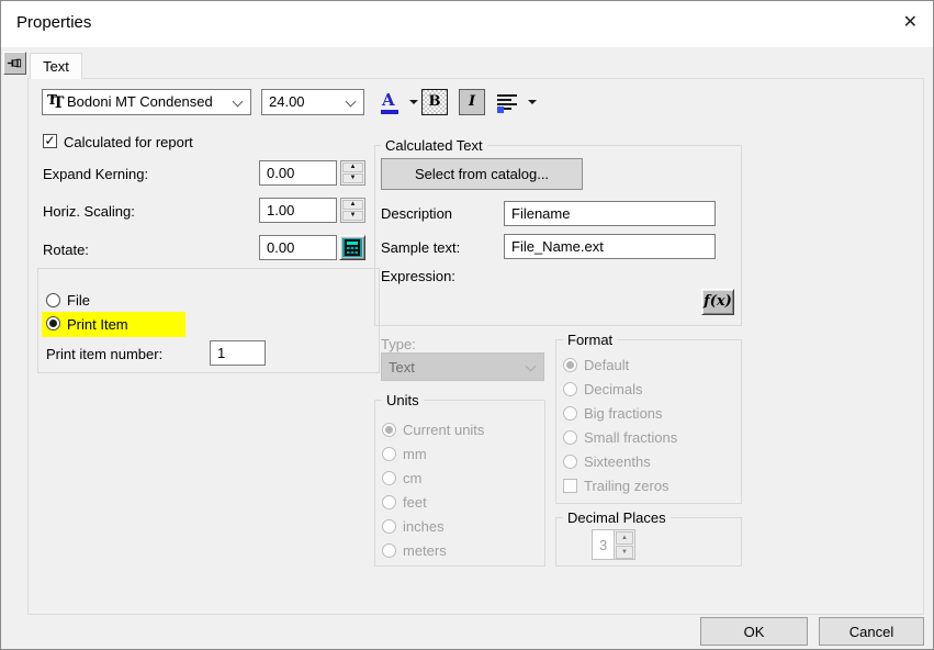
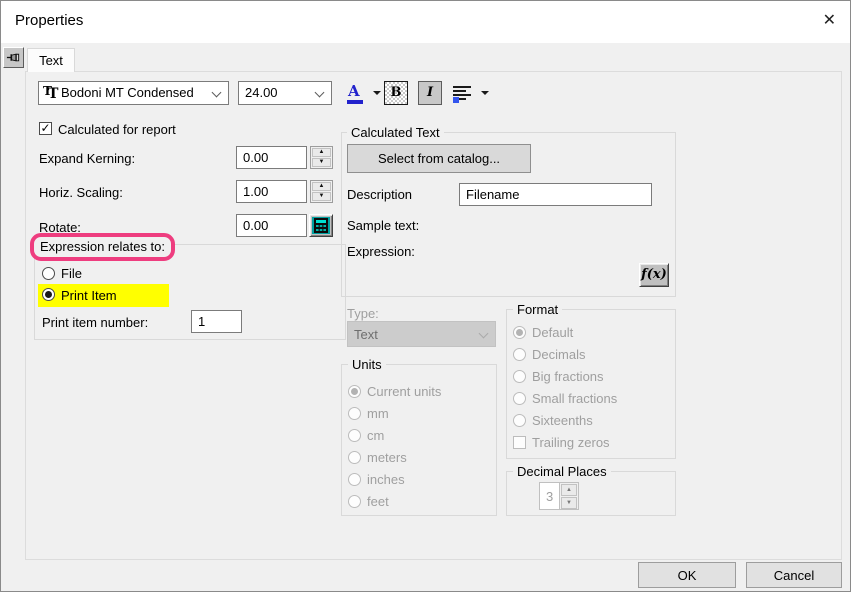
  Properties
  ✕
  Text
  T
  T
  Bodoni MT Condensed
  24.00
  A
  B
  I
  ✓
  Calculated for report
  Expand Kerning:
  0.00
  Horiz. Scaling:
  1.00
  Rotate:
  0.00
+ Expression relates to:
  File
  Print Item
  Print item number:
  1
  Calculated Text
  Select from catalog...
  Description
  Filename
  Sample text:
- File_Name.ext
  Expression:
  f(x)
  Type:
  Text
  Units
  Current units
  mm
  cm
- feet
+ meters
  inches
- meters
+ feet
  Format
  Default
  Decimals
  Big fractions
  Small fractions
  Sixteenths
  Trailing zeros
  Decimal Places
  3
  OK
  Cancel
